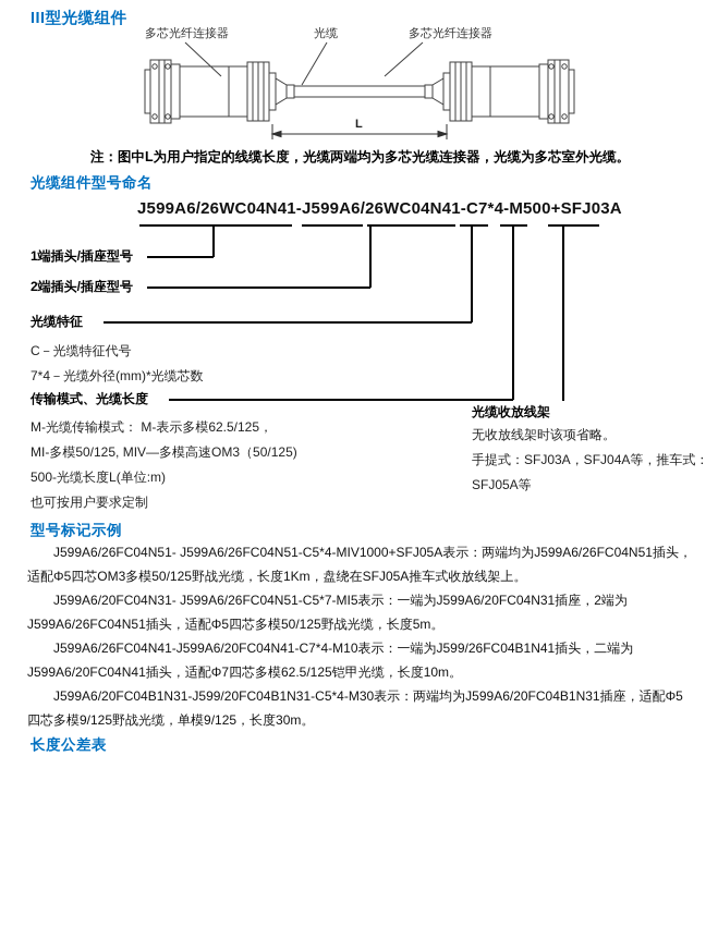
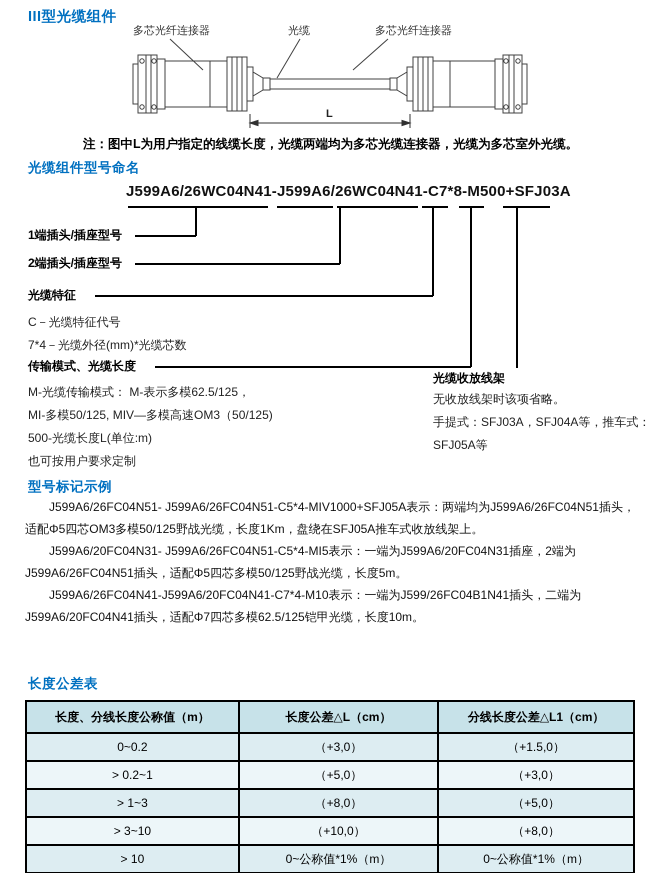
  III型光缆组件
  多芯光纤连接器
  光缆
  多芯光纤连接器
  L
  注：图中L为用户指定的线缆长度，光缆两端均为多芯光缆连接器，光缆为多芯室外光缆。
  光缆组件型号命名
- J599A6/26WC04N41-J599A6/26WC04N41-C7*4-M500+SFJ03A
+ J599A6/26WC04N41-J599A6/26WC04N41-C7*8-M500+SFJ03A
  1端插头/插座型号
  2端插头/插座型号
  光缆特征
  C－光缆特征代号
  7*4－光缆外径(mm)*光缆芯数
  传输模式、光缆长度
  M-光缆传输模式： M-表示多模62.5/125，
  MI-多模50/125, MIV—多模高速OM3（50/125)
  500-光缆长度L(单位:m)
  也可按用户要求定制
  光缆收放线架
  无收放线架时该项省略。
  手提式：SFJ03A，SFJ04A等，推车式：
  SFJ05A等
  型号标记示例
  J599A6/26FC04N51- J599A6/26FC04N51-C5*4-MIV1000+SFJ05A表示：两端均为J599A6/26FC04N51插头，适配Φ5四芯OM3多模50/125野战光缆，长度1Km，盘绕在SFJ05A推车式收放线架上。
- J599A6/20FC04N31- J599A6/26FC04N51-C5*7-MI5表示：一端为J599A6/20FC04N31插座，2端为J599A6/26FC04N51插头，适配Φ5四芯多模50/125野战光缆，长度5m。
+ J599A6/20FC04N31- J599A6/26FC04N51-C5*4-MI5表示：一端为J599A6/20FC04N31插座，2端为J599A6/26FC04N51插头，适配Φ5四芯多模50/125野战光缆，长度5m。
  J599A6/26FC04N41-J599A6/20FC04N41-C7*4-M10表示：一端为J599/26FC04B1N41插头，二端为J599A6/20FC04N41插头，适配Φ7四芯多模62.5/125铠甲光缆，长度10m。
- J599A6/20FC04B1N31-J599/20FC04B1N31-C5*4-M30表示：两端均为J599A6/20FC04B1N31插座，适配Φ5四芯多模9/125野战光缆，单模9/125，长度30m。
  长度公差表
+ 长度、分线长度公称值（m）	长度公差△L（cm）	分线长度公差△L1（cm）
+ 0~0.2	（+3,0）	（+1.5,0）
+ > 0.2~1	（+5,0）	（+3,0）
+ > 1~3	（+8,0）	（+5,0）
+ > 3~10	（+10,0）	（+8,0）
+ > 10	0~公称值*1%（m）	0~公称值*1%（m）
